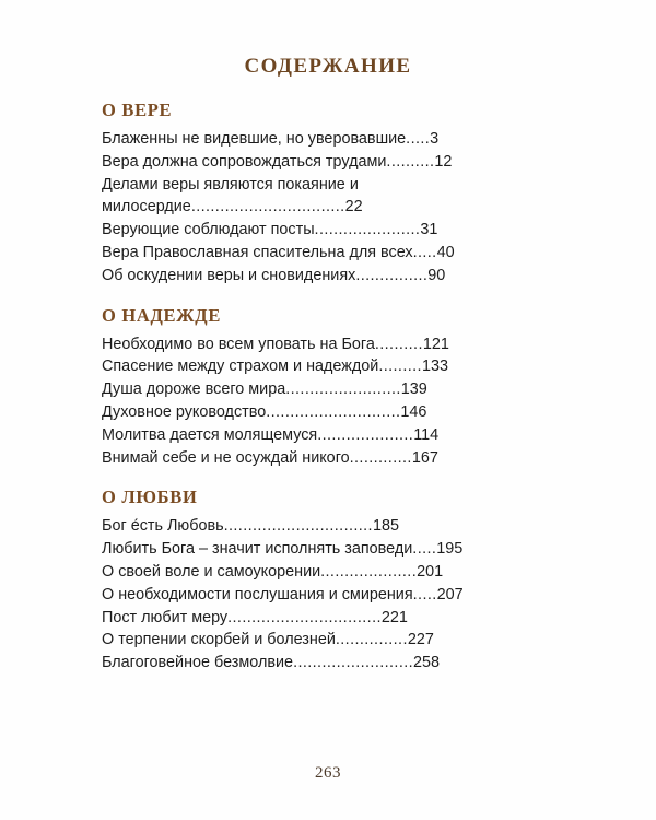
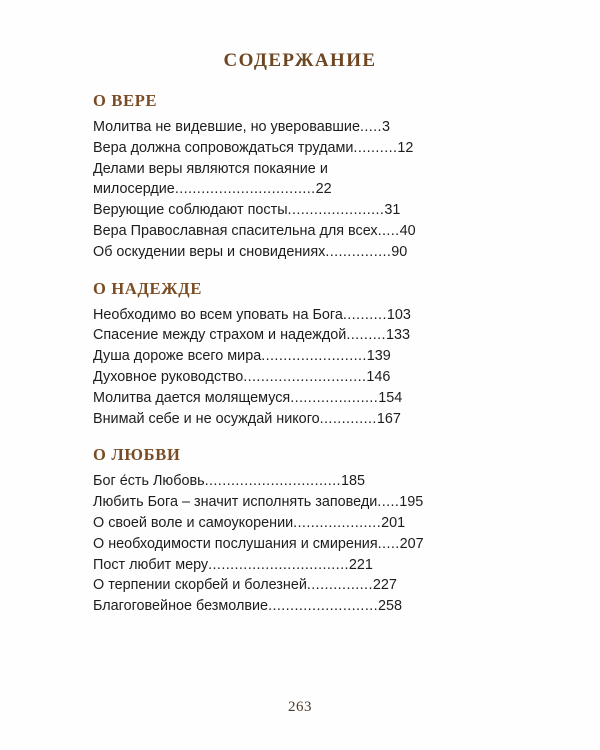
  СОДЕРЖАНИЕ
  О ВЕРЕ
- Блаженны не видевшие, но уверовавшие.....3
+ Молитва не видевшие, но уверовавшие.....3
  Вера должна сопровождаться трудами..........12
  Делами веры являются покаяние и милосердие................................22
  Верующие соблюдают посты......................31
  Вера Православная спасительна для всех.....40
  Об оскудении веры и сновидениях...............90
  О НАДЕЖДЕ
- Необходимо во всем уповать на Бога..........121
+ Необходимо во всем уповать на Бога..........103
  Спасение между страхом и надеждой.........133
  Душа дороже всего мира........................139
  Духовное руководство............................146
- Молитва дается молящемуся....................114
+ Молитва дается молящемуся....................154
  Внимай себе и не осуждай никого.............167
  О ЛЮБВИ
  Бог е́сть Любовь...............................185
  Любить Бога – значит исполнять заповеди.....195
  О своей воле и самоукорении....................201
  О необходимости послушания и смирения.....207
  Пост любит меру................................221
  О терпении скорбей и болезней...............227
  Благоговейное безмолвие.........................258
  263
